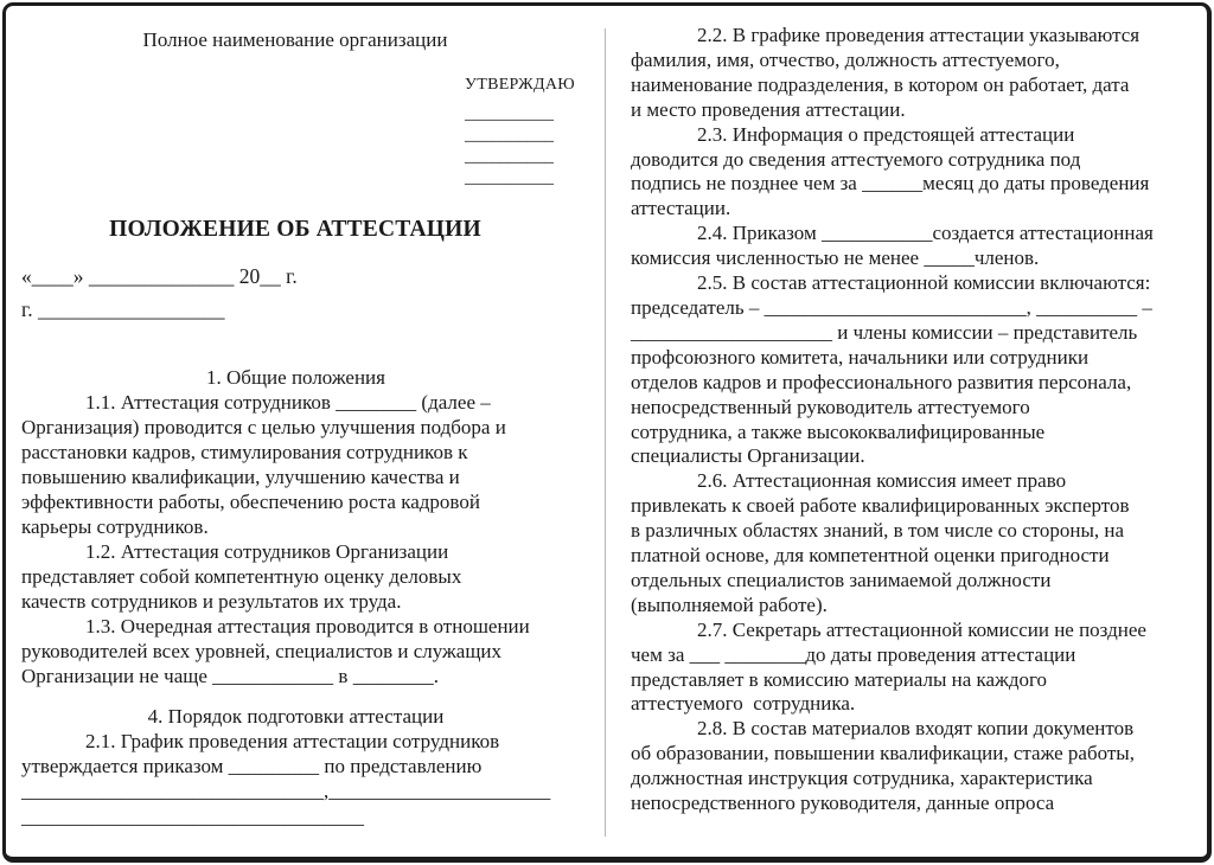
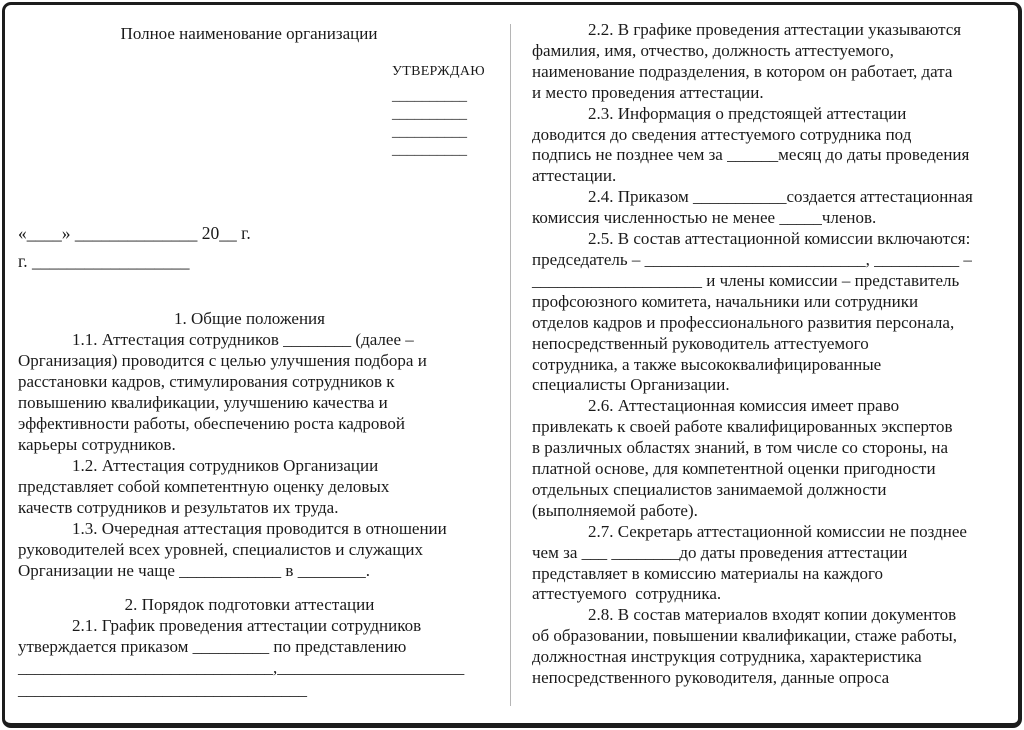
  Полное наименование организации
  УТВЕРЖДАЮ
  __________
  __________
  __________
  __________
- ПОЛОЖЕНИЕ ОБ АТТЕСТАЦИИ
  «____» ______________ 20__ г.
  г. __________________
  1. Общие положения
  1.1. Аттестация сотрудников ________ (далее –
  Организация) проводится с целью улучшения подбора и
  расстановки кадров, стимулирования сотрудников к
  повышению квалификации, улучшению качества и
  эффективности работы, обеспечению роста кадровой
  карьеры сотрудников.
  1.2. Аттестация сотрудников Организации
  представляет собой компетентную оценку деловых
  качеств сотрудников и результатов их труда.
  1.3. Очередная аттестация проводится в отношении
  руководителей всех уровней, специалистов и служащих
  Организации не чаще ____________ в ________.
- 4. Порядок подготовки аттестации
+ 2. Порядок подготовки аттестации
  2.1. График проведения аттестации сотрудников
  утверждается приказом _________ по представлению
  ______________________________,______________________
  __________________________________
  2.2. В графике проведения аттестации указываются
  фамилия, имя, отчество, должность аттестуемого,
  наименование подразделения, в котором он работает, дата
  и место проведения аттестации.
  2.3. Информация о предстоящей аттестации
  доводится до сведения аттестуемого сотрудника под
  подпись не позднее чем за ______месяц до даты проведения
  аттестации.
  2.4. Приказом ___________создается аттестационная
  комиссия численностью не менее _____членов.
  2.5. В состав аттестационной комиссии включаются:
  председатель – __________________________, __________ –
  ____________________ и члены комиссии – представитель
  профсоюзного комитета, начальники или сотрудники
  отделов кадров и профессионального развития персонала,
  непосредственный руководитель аттестуемого
  сотрудника, а также высококвалифицированные
  специалисты Организации.
  2.6. Аттестационная комиссия имеет право
  привлекать к своей работе квалифицированных экспертов
  в различных областях знаний, в том числе со стороны, на
  платной основе, для компетентной оценки пригодности
  отдельных специалистов занимаемой должности
  (выполняемой работе).
  2.7. Секретарь аттестационной комиссии не позднее
  чем за ___ ________до даты проведения аттестации
  представляет в комиссию материалы на каждого
  аттестуемого сотрудника.
  2.8. В состав материалов входят копии документов
  об образовании, повышении квалификации, стаже работы,
  должностная инструкция сотрудника, характеристика
  непосредственного руководителя, данные опроса
